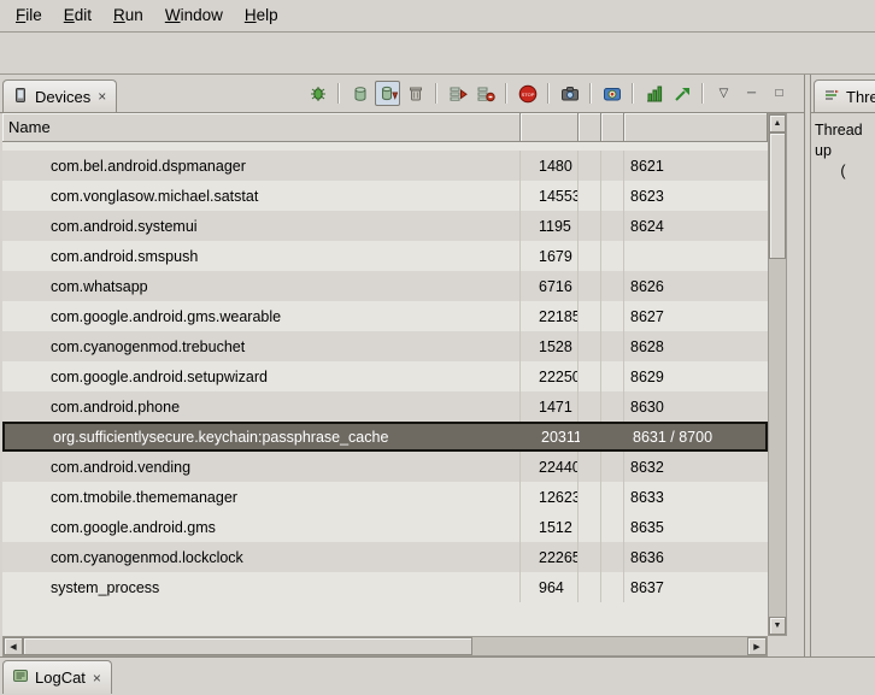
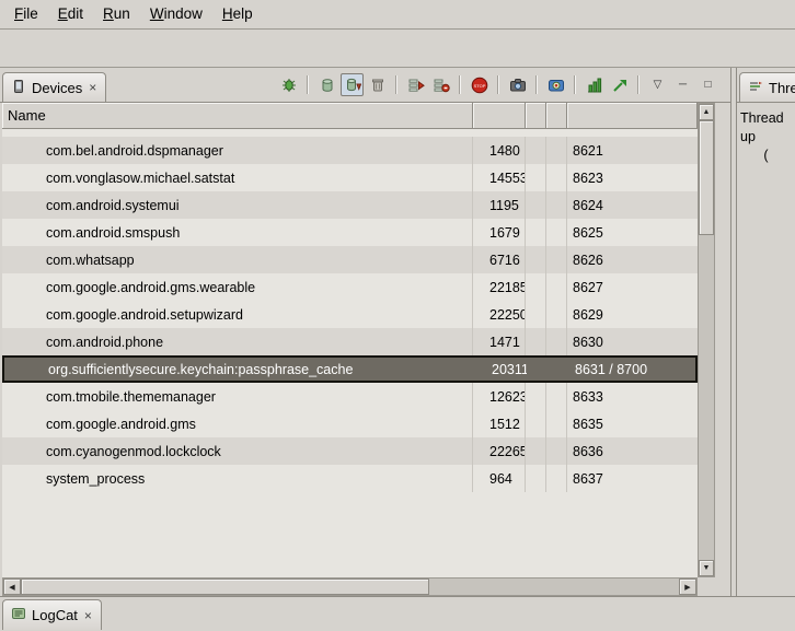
  File Edit Run Window Help
  Devices
  ×
  ▽
  ─
  □
  Name
  com.bel.android.dspmanager
  1480
  8621
  com.vonglasow.michael.satstat
  14553
  8623
  com.android.systemui
  1195
  8624
  com.android.smspush
  1679
+ 8625
  com.whatsapp
  6716
  8626
  com.google.android.gms.wearable
  22185
  8627
- com.cyanogenmod.trebuchet
- 1528
- 8628
  com.google.android.setupwizard
  22250
  8629
  com.android.phone
  1471
  8630
  org.sufficientlysecure.keychain:passphrase_cache
  20311
  8631 / 8700
- com.android.vending
- 22440
- 8632
  com.tmobile.thememanager
  12623
  8633
  com.google.android.gms
  1512
  8635
  com.cyanogenmod.lockclock
  22265
  8636
  system_process
  964
  8637
  Thre
  Thread up
  (
  LogCat
  ×
